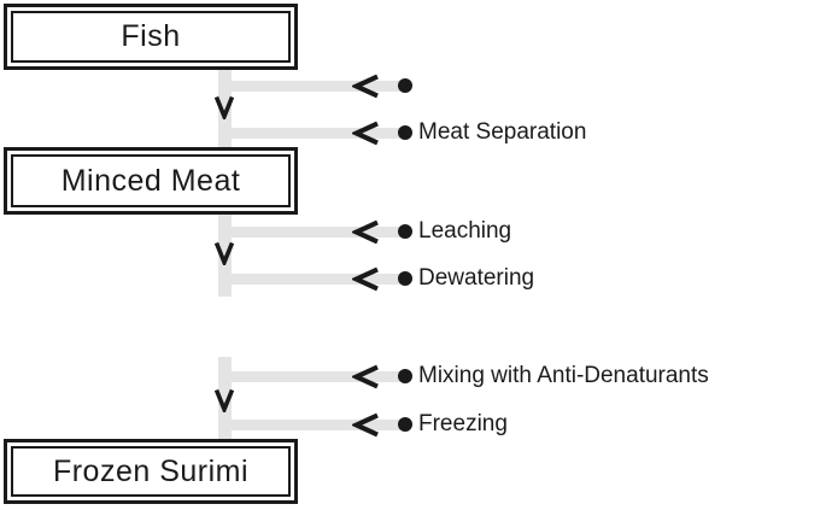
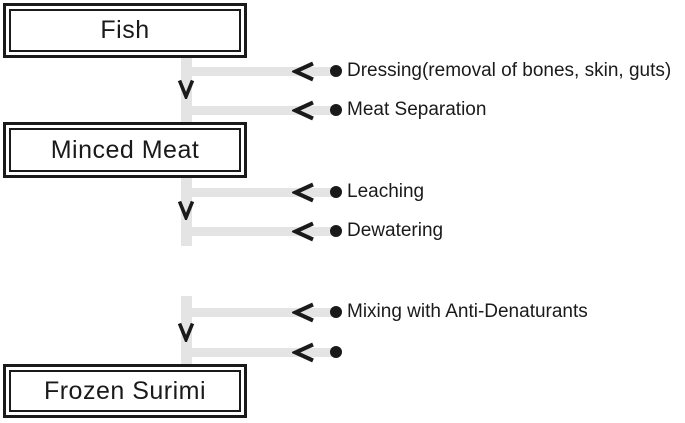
+ Dressing(removal of bones, skin, guts)
  Meat Separation
  Leaching
  Dewatering
  Mixing with Anti-Denaturants
- Freezing
  Fish
  Minced Meat
  Frozen Surimi
